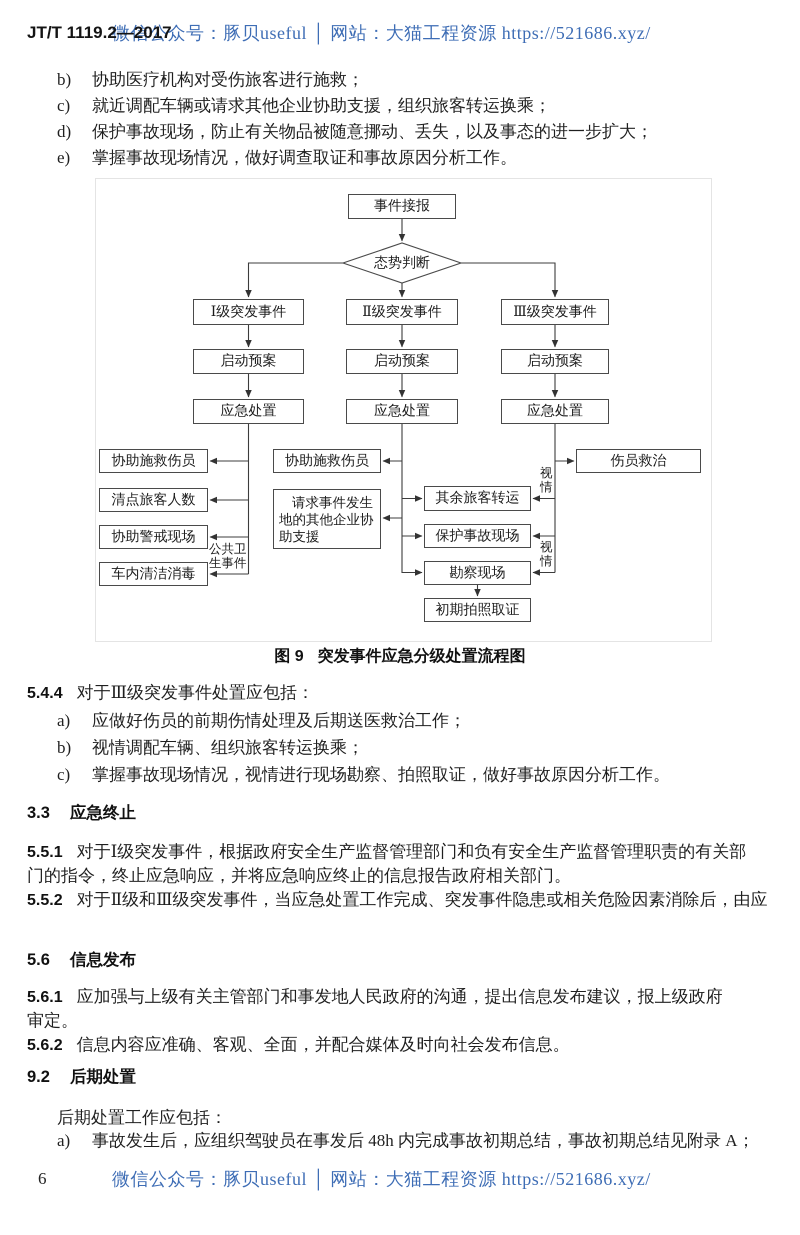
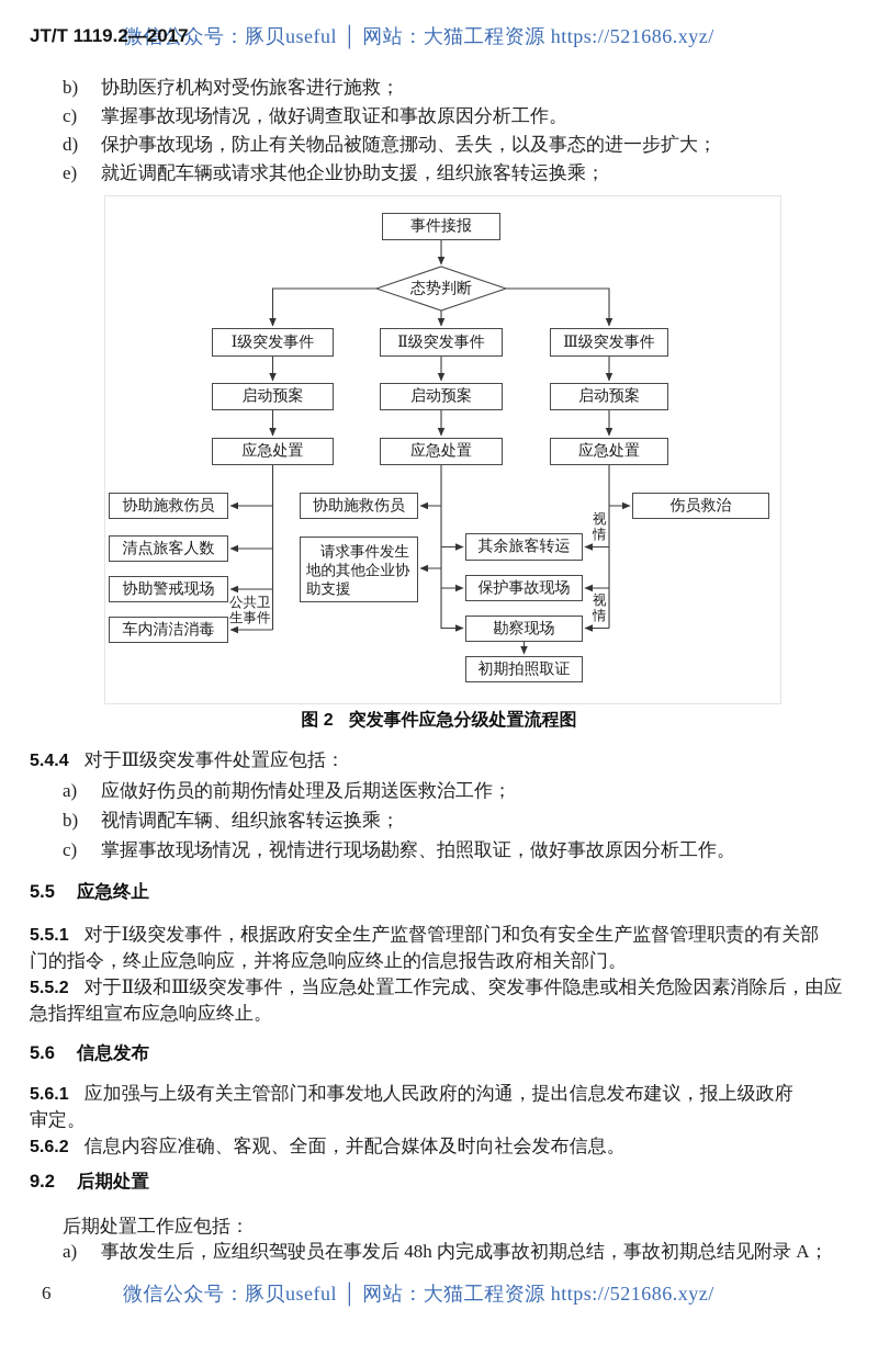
  微信公众号：豚贝useful │ 网站：大猫工程资源 https://521686.xyz/
  JT/T 1119.2—2017
  b) 协助医疗机构对受伤旅客进行施救；
- c) 就近调配车辆或请求其他企业协助支援，组织旅客转运换乘；
+ c) 掌握事故现场情况，做好调查取证和事故原因分析工作。
  d) 保护事故现场，防止有关物品被随意挪动、丢失，以及事态的进一步扩大；
- e) 掌握事故现场情况，做好调查取证和事故原因分析工作。
+ e) 就近调配车辆或请求其他企业协助支援，组织旅客转运换乘；
  事件接报
  态势判断
  Ⅰ级突发事件
  Ⅱ级突发事件
  Ⅲ级突发事件
  启动预案
  启动预案
  启动预案
  应急处置
  应急处置
  应急处置
  协助施救伤员
  清点旅客人数
  协助警戒现场
  车内清洁消毒
  协助施救伤员
  请求事件发生地的其他企业协助支援
  其余旅客转运
  保护事故现场
  勘察现场
  初期拍照取证
  伤员救治
  公共卫生事件
  视情
  视情
- 图 9 突发事件应急分级处置流程图
+ 图 2 突发事件应急分级处置流程图
  5.4.4 对于Ⅲ级突发事件处置应包括：
  a) 应做好伤员的前期伤情处理及后期送医救治工作；
  b) 视情调配车辆、组织旅客转运换乘；
  c) 掌握事故现场情况，视情进行现场勘察、拍照取证，做好事故原因分析工作。
- 3.3 应急终止
+ 5.5 应急终止
  5.5.1 对于Ⅰ级突发事件，根据政府安全生产监督管理部门和负有安全生产监督管理职责的有关部
  门的指令，终止应急响应，并将应急响应终止的信息报告政府相关部门。
  5.5.2 对于Ⅱ级和Ⅲ级突发事件，当应急处置工作完成、突发事件隐患或相关危险因素消除后，由应
+ 急指挥组宣布应急响应终止。
  5.6 信息发布
  5.6.1 应加强与上级有关主管部门和事发地人民政府的沟通，提出信息发布建议，报上级政府
  审定。
  5.6.2 信息内容应准确、客观、全面，并配合媒体及时向社会发布信息。
  9.2 后期处置
  后期处置工作应包括：
  a) 事故发生后，应组织驾驶员在事发后 48h 内完成事故初期总结，事故初期总结见附录 A；
  6
  微信公众号：豚贝useful │ 网站：大猫工程资源 https://521686.xyz/
